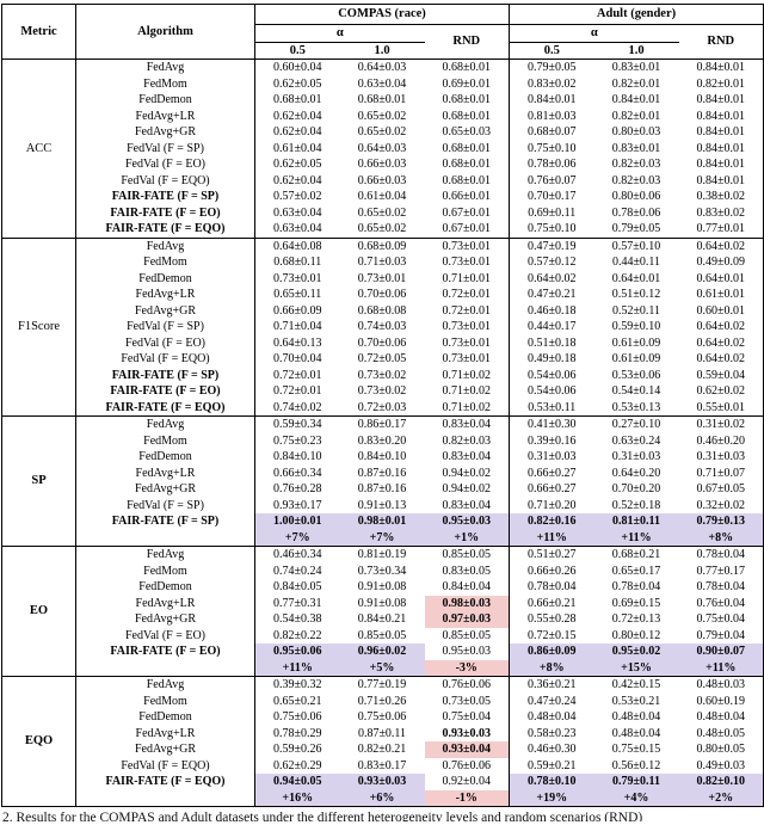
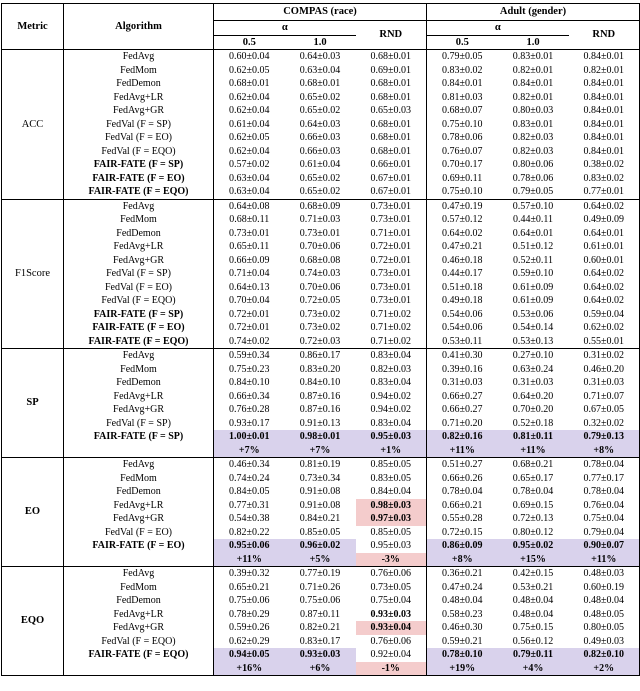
  Metric	Algorithm	COMPAS (race)	Adult (gender)
  α	RND	α	RND
  0.5	1.0	0.5	1.0
  ACC	FedAvg	0.60±0.04	0.64±0.03	0.68±0.01	0.79±0.05	0.83±0.01	0.84±0.01
  FedMom	0.62±0.05	0.63±0.04	0.69±0.01	0.83±0.02	0.82±0.01	0.82±0.01
  FedDemon	0.68±0.01	0.68±0.01	0.68±0.01	0.84±0.01	0.84±0.01	0.84±0.01
  FedAvg+LR	0.62±0.04	0.65±0.02	0.68±0.01	0.81±0.03	0.82±0.01	0.84±0.01
  FedAvg+GR	0.62±0.04	0.65±0.02	0.65±0.03	0.68±0.07	0.80±0.03	0.84±0.01
  FedVal (F = SP)	0.61±0.04	0.64±0.03	0.68±0.01	0.75±0.10	0.83±0.01	0.84±0.01
  FedVal (F = EO)	0.62±0.05	0.66±0.03	0.68±0.01	0.78±0.06	0.82±0.03	0.84±0.01
  FedVal (F = EQO)	0.62±0.04	0.66±0.03	0.68±0.01	0.76±0.07	0.82±0.03	0.84±0.01
  FAIR-FATE (F = SP)	0.57±0.02	0.61±0.04	0.66±0.01	0.70±0.17	0.80±0.06	0.38±0.02
  FAIR-FATE (F = EO)	0.63±0.04	0.65±0.02	0.67±0.01	0.69±0.11	0.78±0.06	0.83±0.02
  FAIR-FATE (F = EQO)	0.63±0.04	0.65±0.02	0.67±0.01	0.75±0.10	0.79±0.05	0.77±0.01
  F1Score	FedAvg	0.64±0.08	0.68±0.09	0.73±0.01	0.47±0.19	0.57±0.10	0.64±0.02
  FedMom	0.68±0.11	0.71±0.03	0.73±0.01	0.57±0.12	0.44±0.11	0.49±0.09
  FedDemon	0.73±0.01	0.73±0.01	0.71±0.01	0.64±0.02	0.64±0.01	0.64±0.01
  FedAvg+LR	0.65±0.11	0.70±0.06	0.72±0.01	0.47±0.21	0.51±0.12	0.61±0.01
  FedAvg+GR	0.66±0.09	0.68±0.08	0.72±0.01	0.46±0.18	0.52±0.11	0.60±0.01
  FedVal (F = SP)	0.71±0.04	0.74±0.03	0.73±0.01	0.44±0.17	0.59±0.10	0.64±0.02
  FedVal (F = EO)	0.64±0.13	0.70±0.06	0.73±0.01	0.51±0.18	0.61±0.09	0.64±0.02
  FedVal (F = EQO)	0.70±0.04	0.72±0.05	0.73±0.01	0.49±0.18	0.61±0.09	0.64±0.02
  FAIR-FATE (F = SP)	0.72±0.01	0.73±0.02	0.71±0.02	0.54±0.06	0.53±0.06	0.59±0.04
  FAIR-FATE (F = EO)	0.72±0.01	0.73±0.02	0.71±0.02	0.54±0.06	0.54±0.14	0.62±0.02
  FAIR-FATE (F = EQO)	0.74±0.02	0.72±0.03	0.71±0.02	0.53±0.11	0.53±0.13	0.55±0.01
  SP	FedAvg	0.59±0.34	0.86±0.17	0.83±0.04	0.41±0.30	0.27±0.10	0.31±0.02
  FedMom	0.75±0.23	0.83±0.20	0.82±0.03	0.39±0.16	0.63±0.24	0.46±0.20
  FedDemon	0.84±0.10	0.84±0.10	0.83±0.04	0.31±0.03	0.31±0.03	0.31±0.03
  FedAvg+LR	0.66±0.34	0.87±0.16	0.94±0.02	0.66±0.27	0.64±0.20	0.71±0.07
  FedAvg+GR	0.76±0.28	0.87±0.16	0.94±0.02	0.66±0.27	0.70±0.20	0.67±0.05
  FedVal (F = SP)	0.93±0.17	0.91±0.13	0.83±0.04	0.71±0.20	0.52±0.18	0.32±0.02
  FAIR-FATE (F = SP)	1.00±0.01	0.98±0.01	0.95±0.03	0.82±0.16	0.81±0.11	0.79±0.13
  	+7%	+7%	+1%	+11%	+11%	+8%
  EO	FedAvg	0.46±0.34	0.81±0.19	0.85±0.05	0.51±0.27	0.68±0.21	0.78±0.04
  FedMom	0.74±0.24	0.73±0.34	0.83±0.05	0.66±0.26	0.65±0.17	0.77±0.17
  FedDemon	0.84±0.05	0.91±0.08	0.84±0.04	0.78±0.04	0.78±0.04	0.78±0.04
  FedAvg+LR	0.77±0.31	0.91±0.08	0.98±0.03	0.66±0.21	0.69±0.15	0.76±0.04
  FedAvg+GR	0.54±0.38	0.84±0.21	0.97±0.03	0.55±0.28	0.72±0.13	0.75±0.04
  FedVal (F = EO)	0.82±0.22	0.85±0.05	0.85±0.05	0.72±0.15	0.80±0.12	0.79±0.04
  FAIR-FATE (F = EO)	0.95±0.06	0.96±0.02	0.95±0.03	0.86±0.09	0.95±0.02	0.90±0.07
  	+11%	+5%	-3%	+8%	+15%	+11%
  EQO	FedAvg	0.39±0.32	0.77±0.19	0.76±0.06	0.36±0.21	0.42±0.15	0.48±0.03
  FedMom	0.65±0.21	0.71±0.26	0.73±0.05	0.47±0.24	0.53±0.21	0.60±0.19
  FedDemon	0.75±0.06	0.75±0.06	0.75±0.04	0.48±0.04	0.48±0.04	0.48±0.04
  FedAvg+LR	0.78±0.29	0.87±0.11	0.93±0.03	0.58±0.23	0.48±0.04	0.48±0.05
  FedAvg+GR	0.59±0.26	0.82±0.21	0.93±0.04	0.46±0.30	0.75±0.15	0.80±0.05
  FedVal (F = EQO)	0.62±0.29	0.83±0.17	0.76±0.06	0.59±0.21	0.56±0.12	0.49±0.03
  FAIR-FATE (F = EQO)	0.94±0.05	0.93±0.03	0.92±0.04	0.78±0.10	0.79±0.11	0.82±0.10
  	+16%	+6%	-1%	+19%	+4%	+2%
- 2. Results for the COMPAS and Adult datasets under the different heterogeneity levels and random scenarios (RND)
